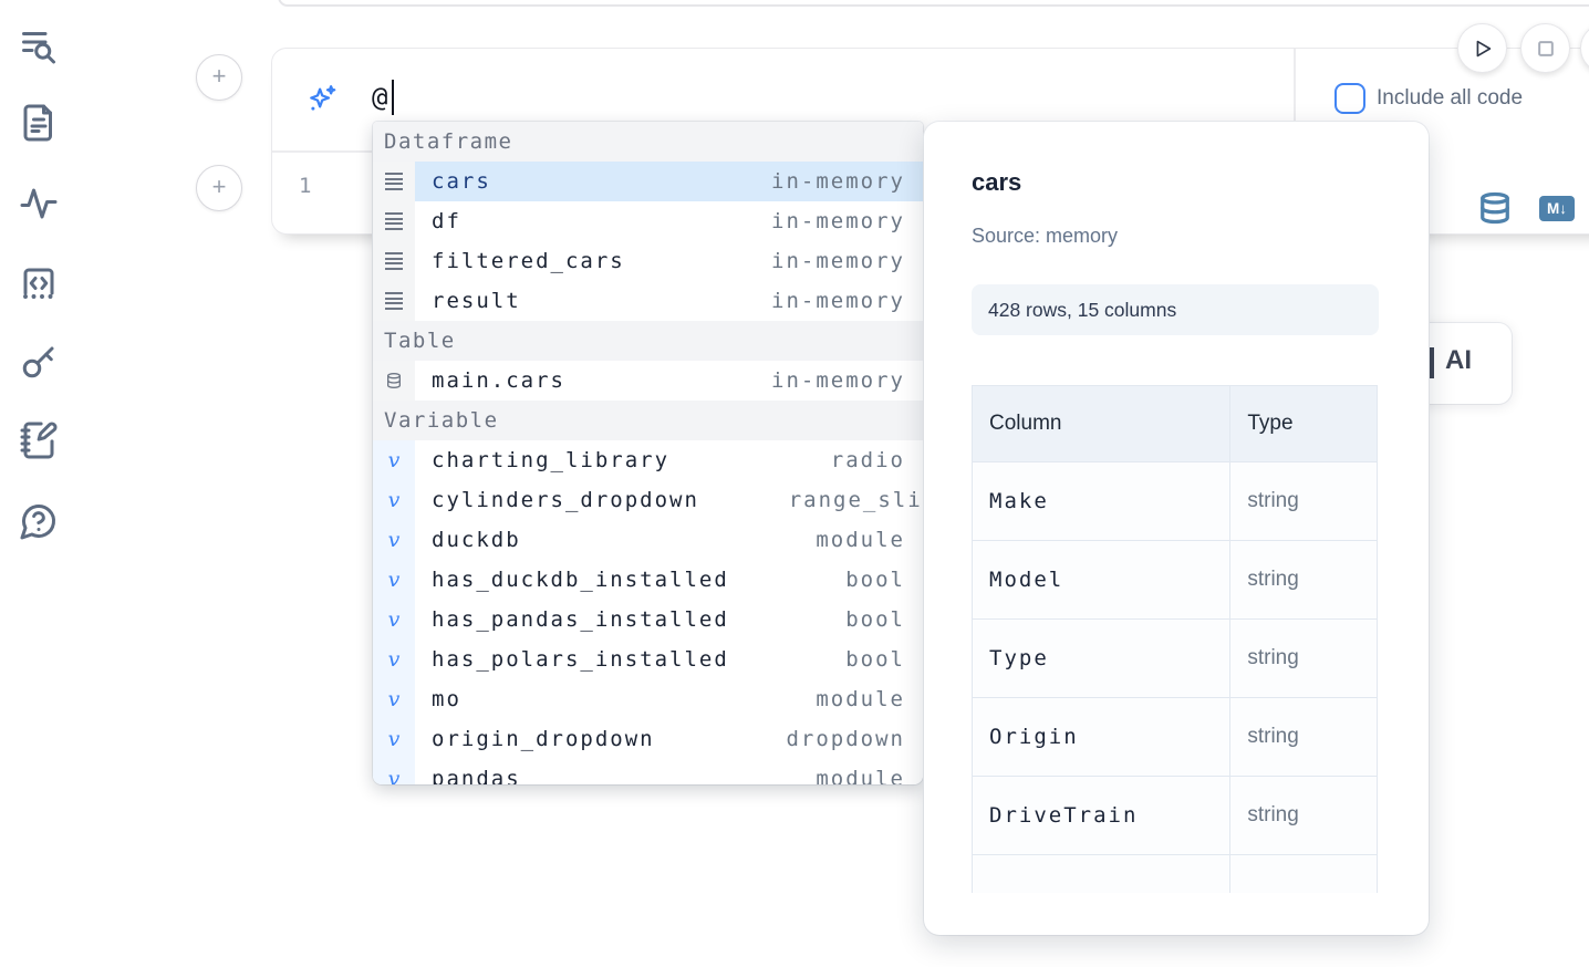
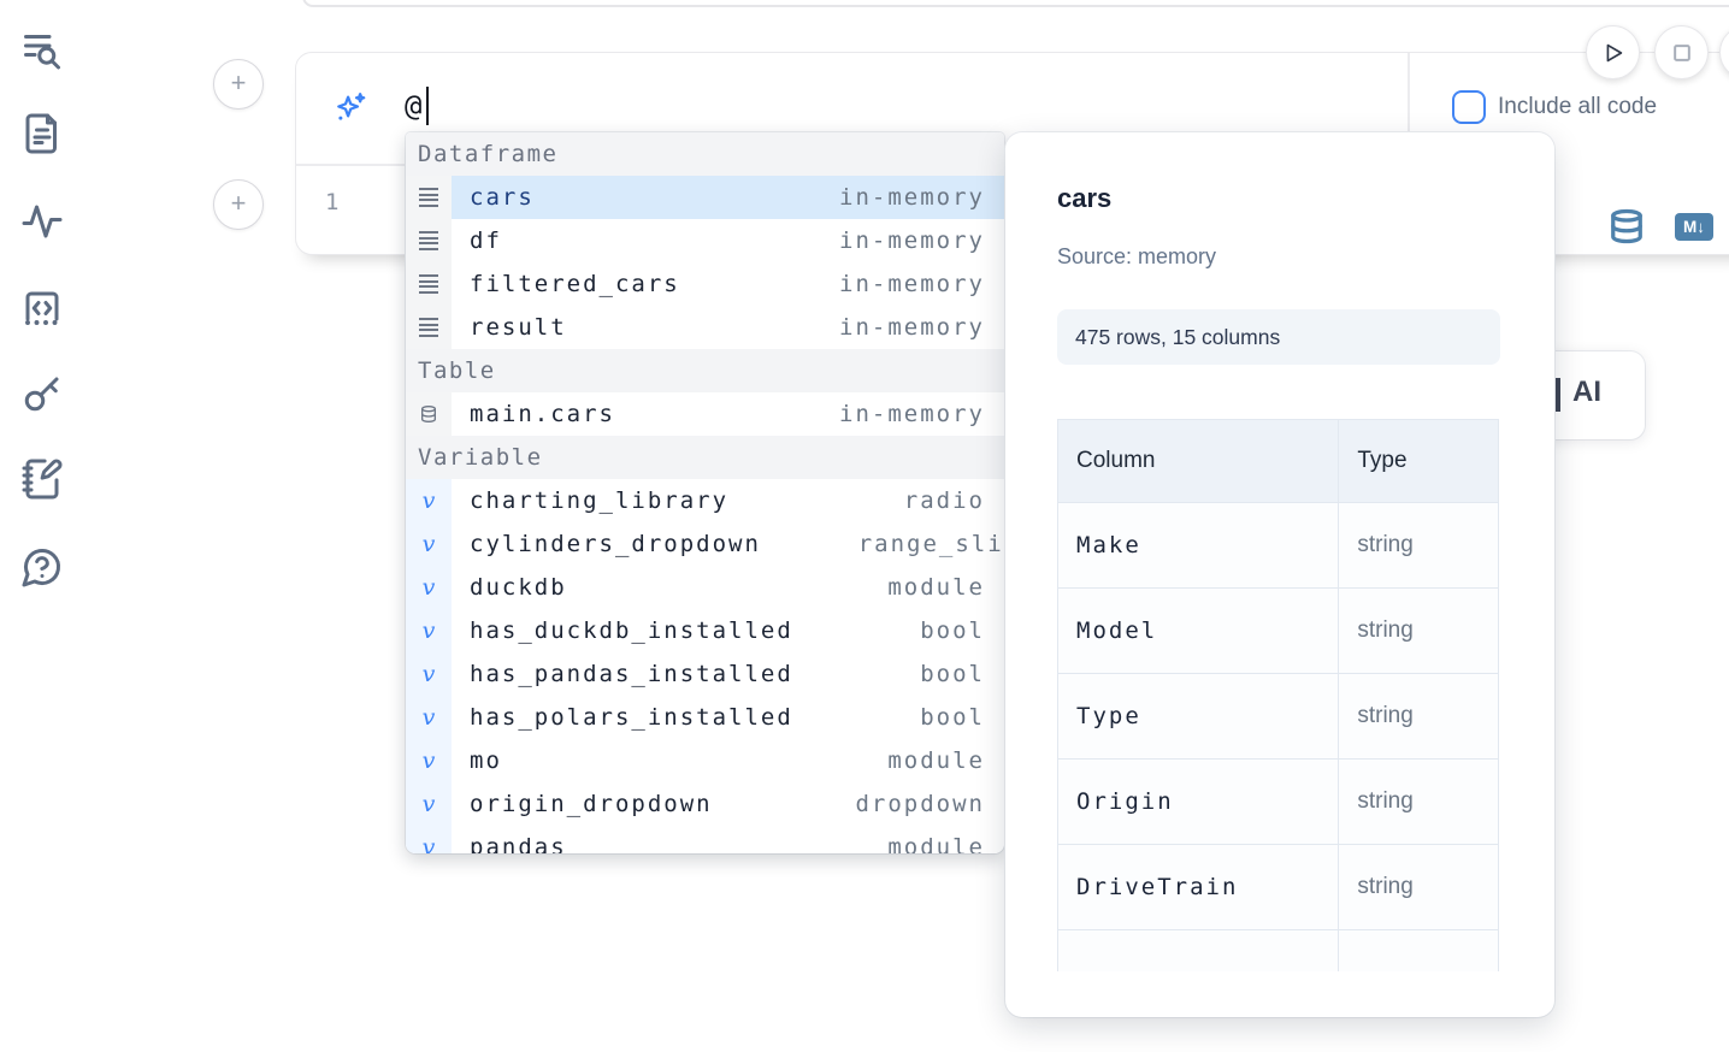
  +
  +
  @
  1
  Include all code
  M↓
  Dataframe
  cars
  in-memory
  df
  in-memory
  filtered_cars
  in-memory
  result
  in-memory
  Table
  main.cars
  in-memory
  Variable
  v
  charting_library
  radio
  v
  cylinders_dropdown
  range_sli
  v
  duckdb
  module
  v
  has_duckdb_installed
  bool
  v
  has_pandas_installed
  bool
  v
  has_polars_installed
  bool
  v
  mo
  module
  v
  origin_dropdown
  dropdown
  v
  pandas
  module
  cars
  Source: memory
- 428 rows, 15 columns
+ 475 rows, 15 columns
  Column
  Type
  Make
  string
  Model
  string
  Type
  string
  Origin
  string
  DriveTrain
  string
  AI
